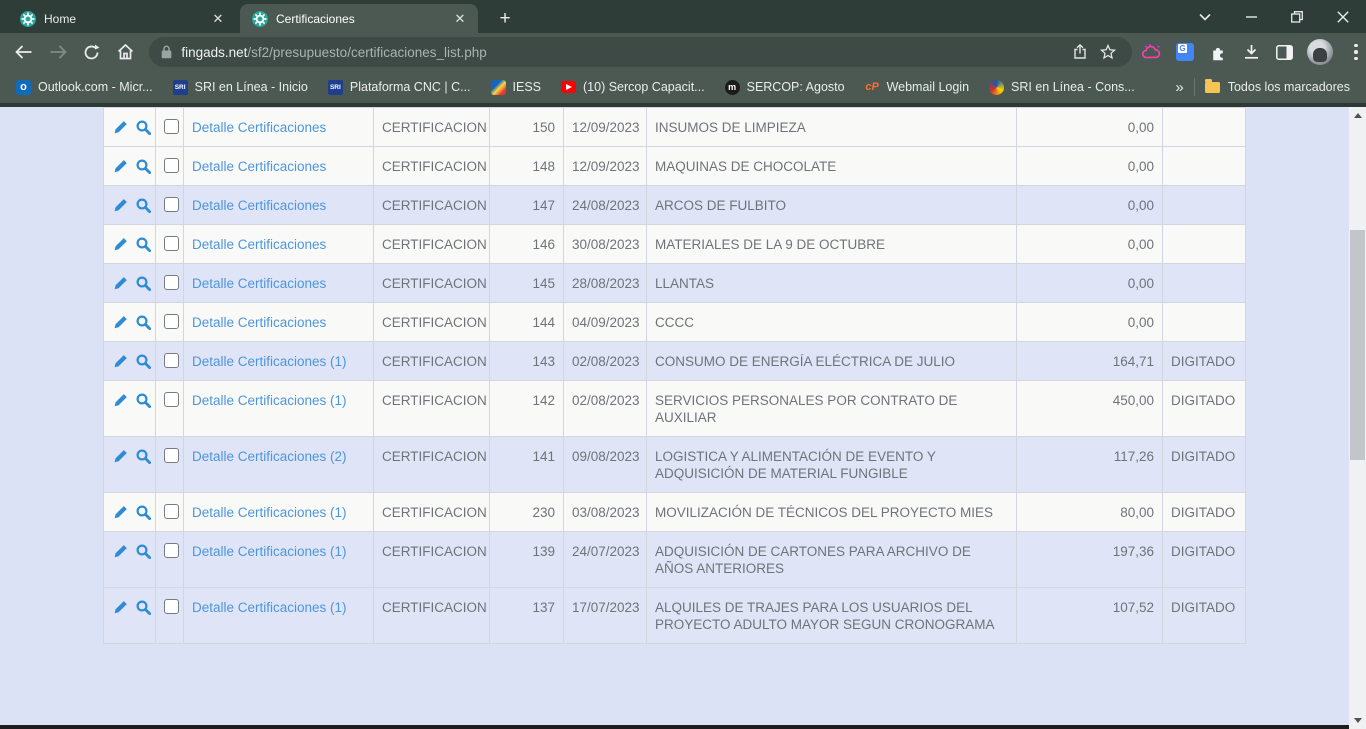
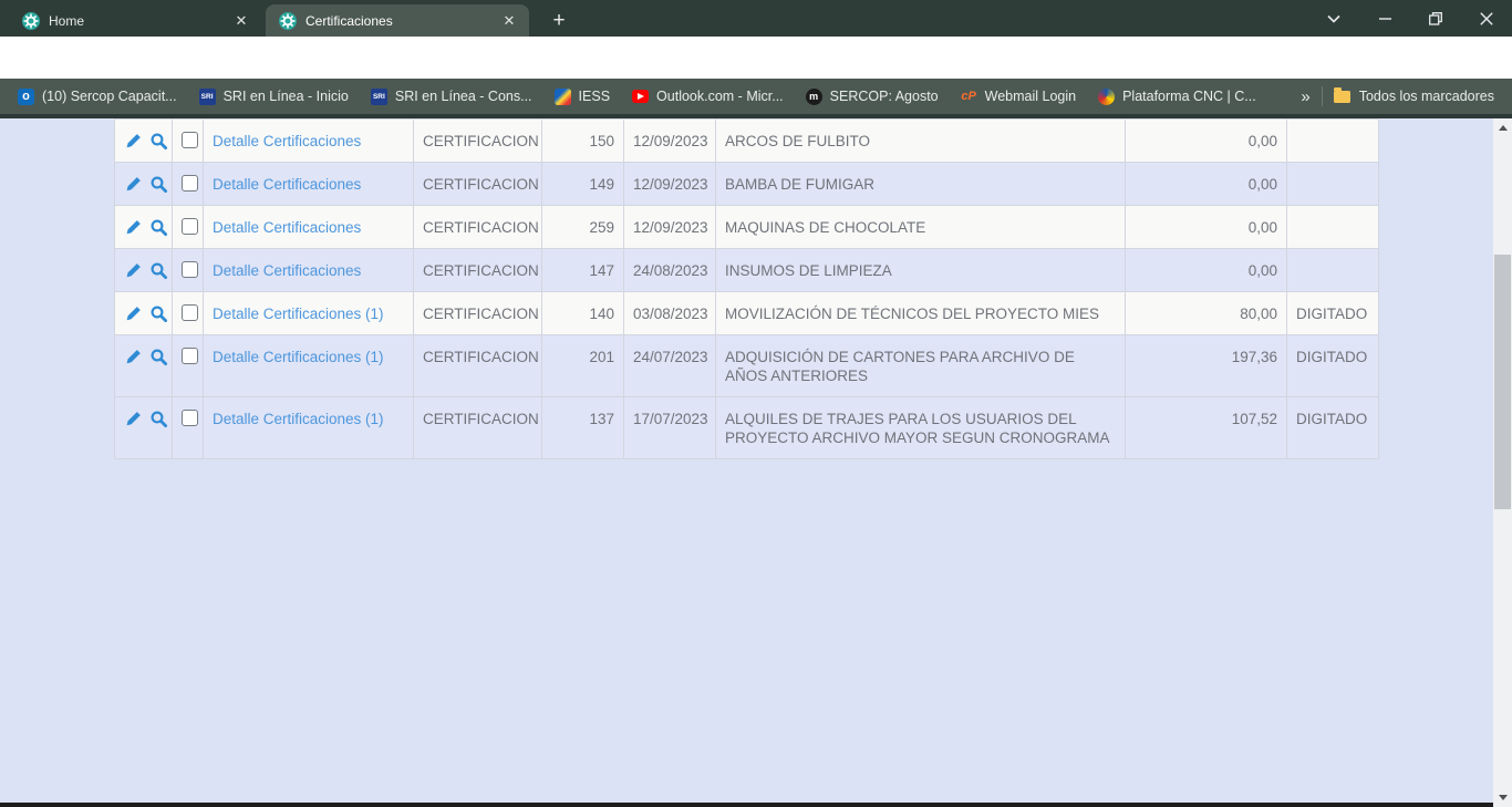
  Home
  ✕
  Certificaciones
  ✕
  +
- fingads.net/sf2/presupuesto/certificaciones_list.php
- Outlook.com - Micr...
+ (10) Sercop Capacit...
  SRI en Línea - Inicio
- Plataforma CNC | C...
+ SRI en Línea - Cons...
  IESS
- (10) Sercop Capacit...
+ Outlook.com - Micr...
  SERCOP: Agosto
  Webmail Login
- SRI en Línea - Cons...
+ Plataforma CNC | C...
  »
  Todos los marcadores
- 		Detalle Certificaciones	CERTIFICACION	150	12/09/2023	INSUMOS DE LIMPIEZA	0,00
+ 		Detalle Certificaciones	CERTIFICACION	150	12/09/2023	ARCOS DE FULBITO	0,00
+ 		Detalle Certificaciones	CERTIFICACION	149	12/09/2023	BAMBA DE FUMIGAR	0,00
- 		Detalle Certificaciones	CERTIFICACION	148	12/09/2023	MAQUINAS DE CHOCOLATE	0,00
+ 		Detalle Certificaciones	CERTIFICACION	259	12/09/2023	MAQUINAS DE CHOCOLATE	0,00
- 		Detalle Certificaciones	CERTIFICACION	147	24/08/2023	ARCOS DE FULBITO	0,00
+ 		Detalle Certificaciones	CERTIFICACION	147	24/08/2023	INSUMOS DE LIMPIEZA	0,00
- 		Detalle Certificaciones	CERTIFICACION	146	30/08/2023	MATERIALES DE LA 9 DE OCTUBRE	0,00
- 		Detalle Certificaciones	CERTIFICACION	145	28/08/2023	LLANTAS	0,00
- 		Detalle Certificaciones	CERTIFICACION	144	04/09/2023	CCCC	0,00
- 		Detalle Certificaciones (1)	CERTIFICACION	143	02/08/2023	CONSUMO DE ENERGÍA ELÉCTRICA DE JULIO	164,71	DIGITADO
- 		Detalle Certificaciones (1)	CERTIFICACION	142	02/08/2023	SERVICIOS PERSONALES POR CONTRATO DE AUXILIAR	450,00	DIGITADO
- 		Detalle Certificaciones (2)	CERTIFICACION	141	09/08/2023	LOGISTICA Y ALIMENTACIÓN DE EVENTO Y ADQUISICIÓN DE MATERIAL FUNGIBLE	117,26	DIGITADO
- 		Detalle Certificaciones (1)	CERTIFICACION	230	03/08/2023	MOVILIZACIÓN DE TÉCNICOS DEL PROYECTO MIES	80,00	DIGITADO
+ 		Detalle Certificaciones (1)	CERTIFICACION	140	03/08/2023	MOVILIZACIÓN DE TÉCNICOS DEL PROYECTO MIES	80,00	DIGITADO
- 		Detalle Certificaciones (1)	CERTIFICACION	139	24/07/2023	ADQUISICIÓN DE CARTONES PARA ARCHIVO DE AÑOS ANTERIORES	197,36	DIGITADO
+ 		Detalle Certificaciones (1)	CERTIFICACION	201	24/07/2023	ADQUISICIÓN DE CARTONES PARA ARCHIVO DE AÑOS ANTERIORES	197,36	DIGITADO
- 		Detalle Certificaciones (1)	CERTIFICACION	137	17/07/2023	ALQUILES DE TRAJES PARA LOS USUARIOS DEL PROYECTO ADULTO MAYOR SEGUN CRONOGRAMA	107,52	DIGITADO
+ 		Detalle Certificaciones (1)	CERTIFICACION	137	17/07/2023	ALQUILES DE TRAJES PARA LOS USUARIOS DEL PROYECTO ARCHIVO MAYOR SEGUN CRONOGRAMA	107,52	DIGITADO
